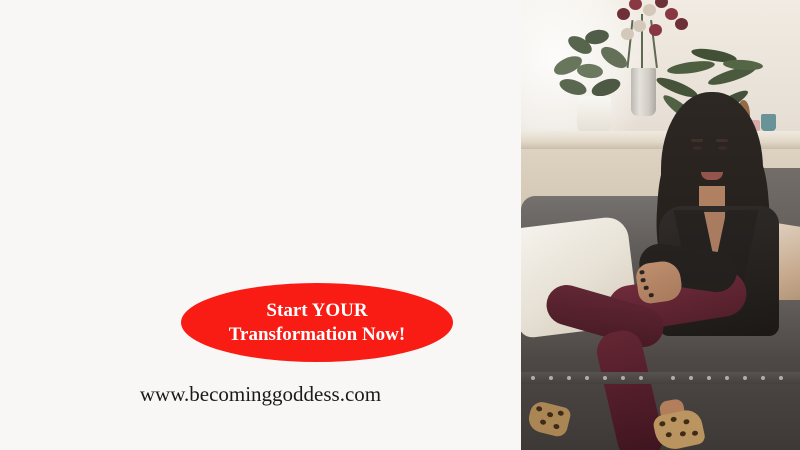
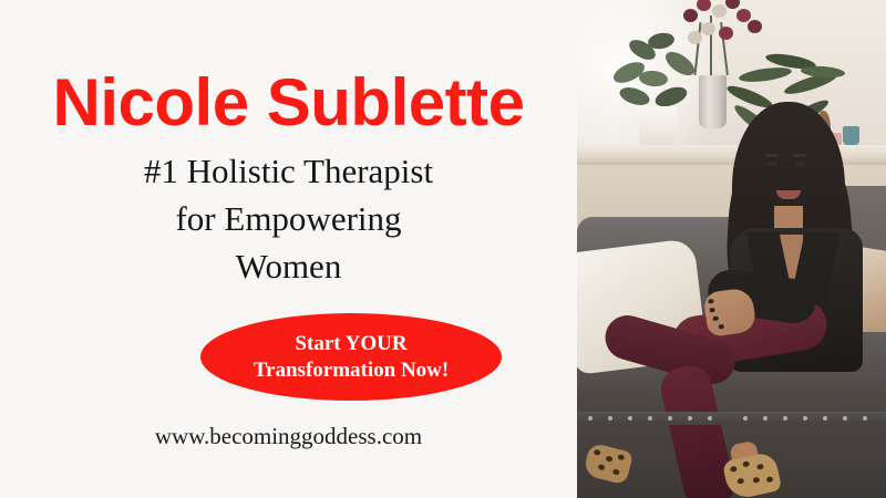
+ Nicole Sublette
+ #1 Holistic Therapist
+ for Empowering
+ Women
  Start YOUR
  Transformation Now!
  www.becominggoddess.com
